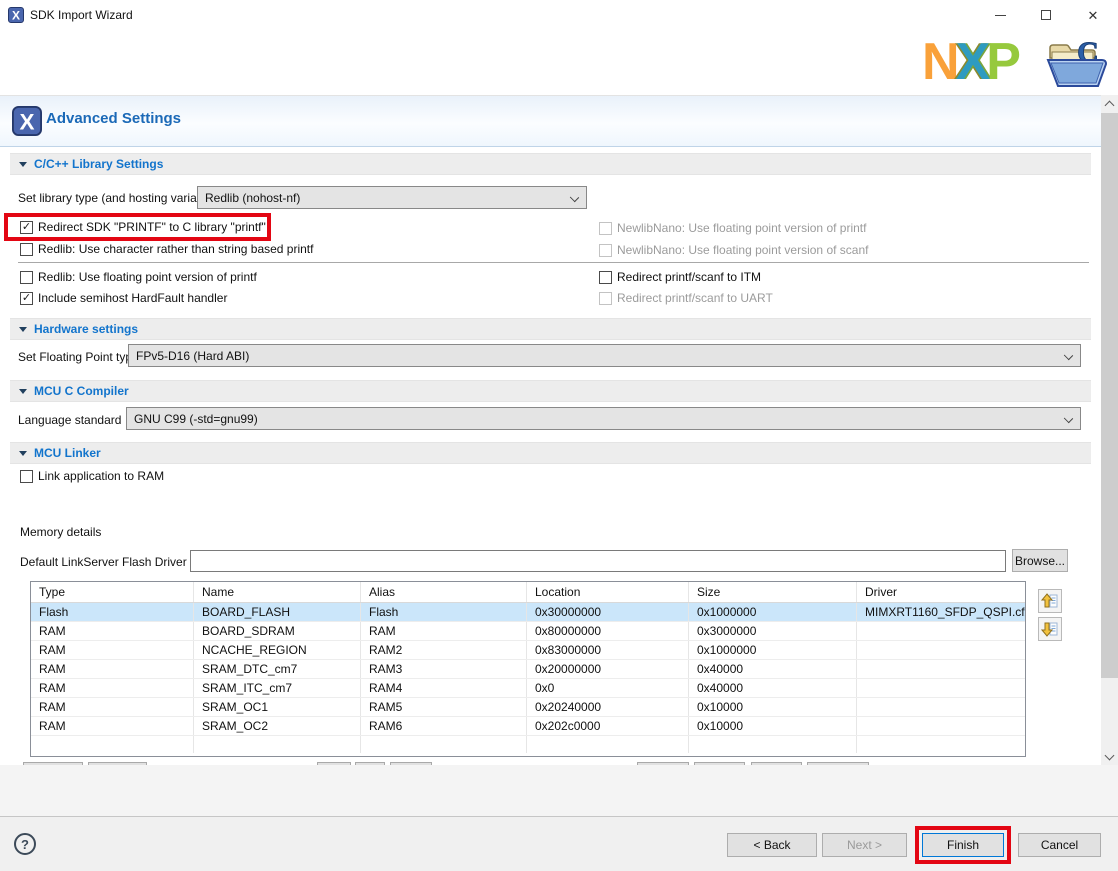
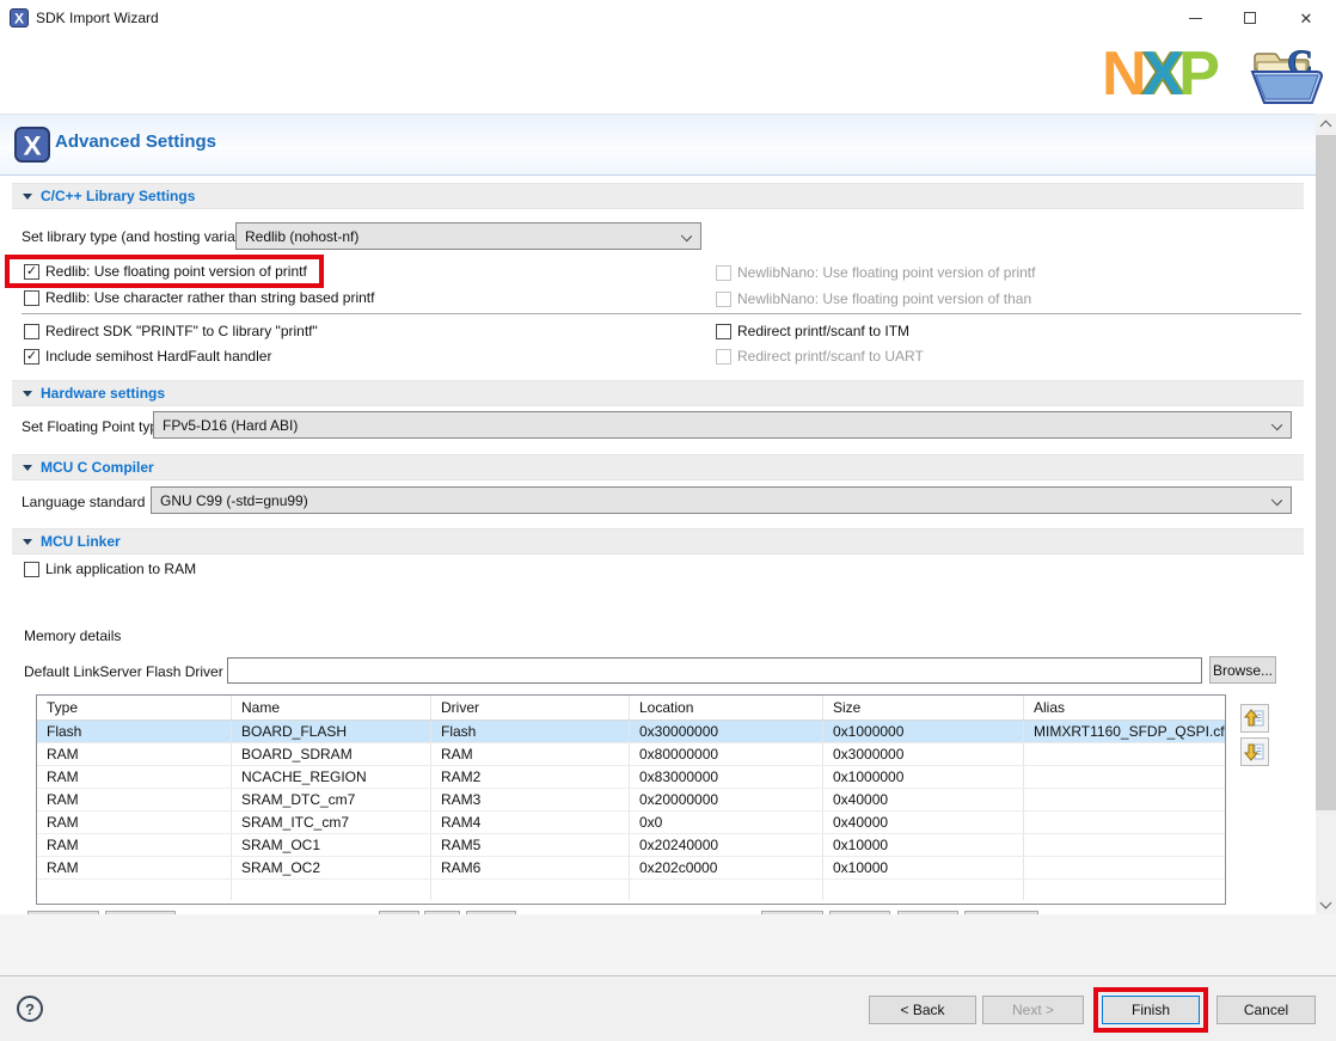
  X
  SDK Import Wizard
  ✕
  N
  X
  P
  C
  X
  Advanced Settings
  C/C++ Library Settings
  Set library type (and hosting varia
  Redlib (nohost-nf)
  ✓
- Redirect SDK "PRINTF" to C library "printf"
+ Redlib: Use floating point version of printf
  Redlib: Use character rather than string based printf
- Redlib: Use floating point version of printf
+ Redirect SDK "PRINTF" to C library "printf"
  ✓
  Include semihost HardFault handler
  NewlibNano: Use floating point version of printf
- NewlibNano: Use floating point version of scanf
+ NewlibNano: Use floating point version of than
  Redirect printf/scanf to ITM
  Redirect printf/scanf to UART
  Hardware settings
  Set Floating Point ty
  FPv5-D16 (Hard ABI)
  MCU C Compiler
  Language standard
  GNU C99 (-std=gnu99)
  MCU Linker
  Link application to RAM
  Memory details
  Default LinkServer Flash Driver
  Browse...
  Type
  Name
- Alias
+ Driver
  Location
  Size
- Driver
+ Alias
  Flash
  BOARD_FLASH
  Flash
  0x30000000
  0x1000000
  MIMXRT1160_SFDP_QSPI.cf
  RAM
  BOARD_SDRAM
  RAM
  0x80000000
  0x3000000
  RAM
  NCACHE_REGION
  RAM2
  0x83000000
  0x1000000
  RAM
  SRAM_DTC_cm7
  RAM3
  0x20000000
  0x40000
  RAM
  SRAM_ITC_cm7
  RAM4
  0x0
  0x40000
  RAM
  SRAM_OC1
  RAM5
  0x20240000
  0x10000
  RAM
  SRAM_OC2
  RAM6
  0x202c0000
  0x10000
  ?
  < Back
  Next >
  Finish
  Cancel
